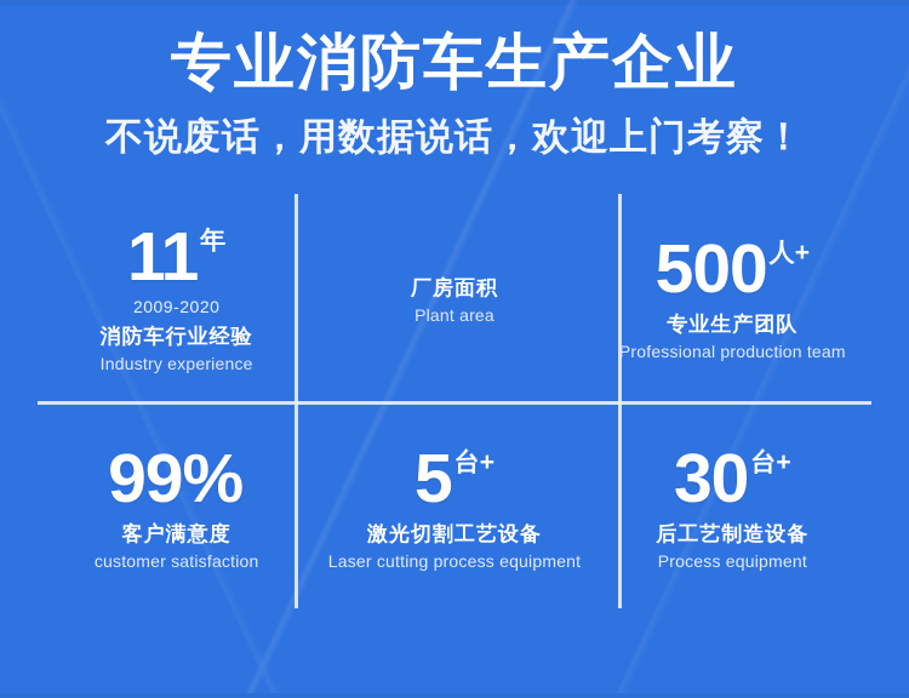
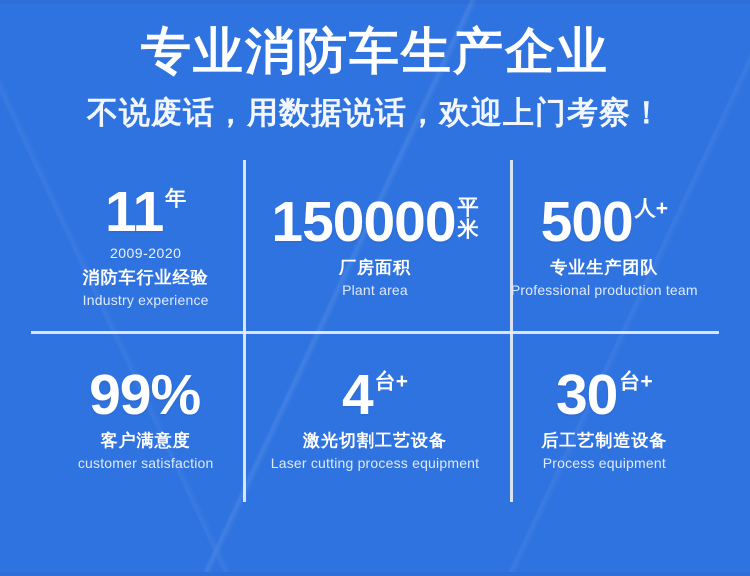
  专业消防车生产企业
  不说废话，用数据说话，欢迎上门考察！
  11
  年
  2009-2020
  消防车行业经验
  Industry experience
+ 150000
+ 平
+ 米
  厂房面积
  Plant area
  500
  人+
  专业生产团队
  Professional production team
  99%
  客户满意度
  customer satisfaction
- 5
+ 4
  台+
  激光切割工艺设备
  Laser cutting process equipment
  30
  台+
  后工艺制造设备
  Process equipment
